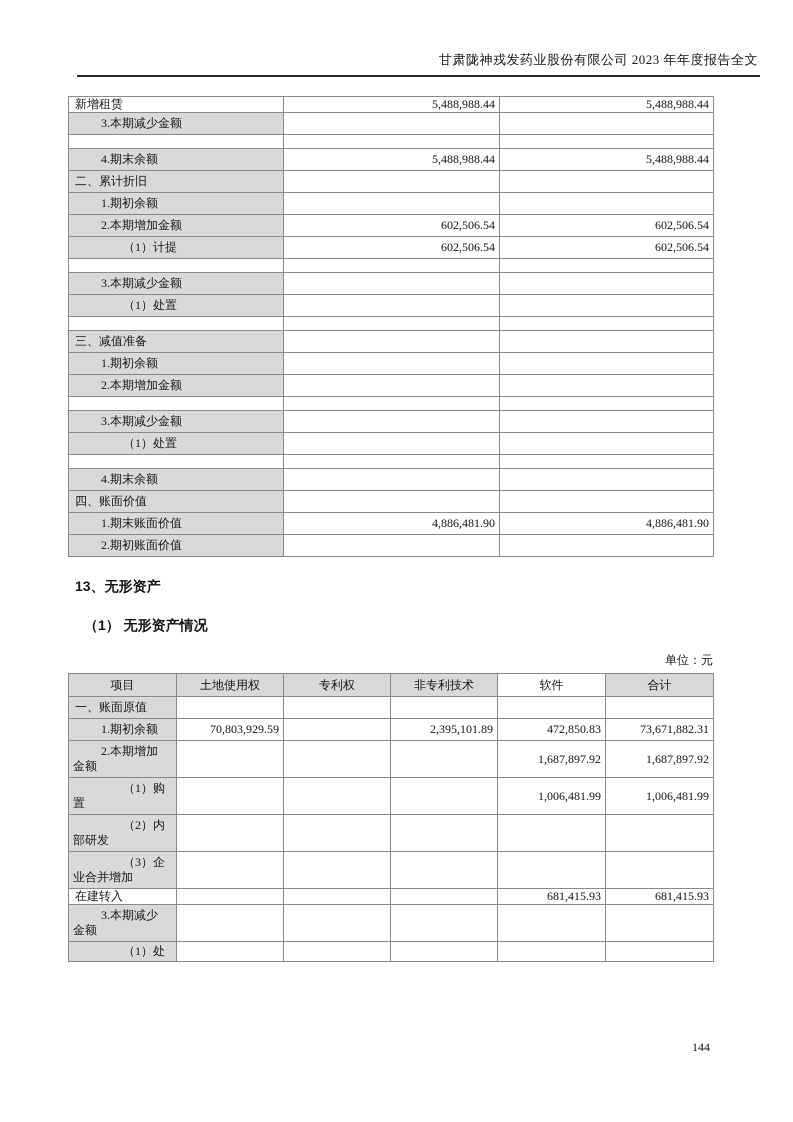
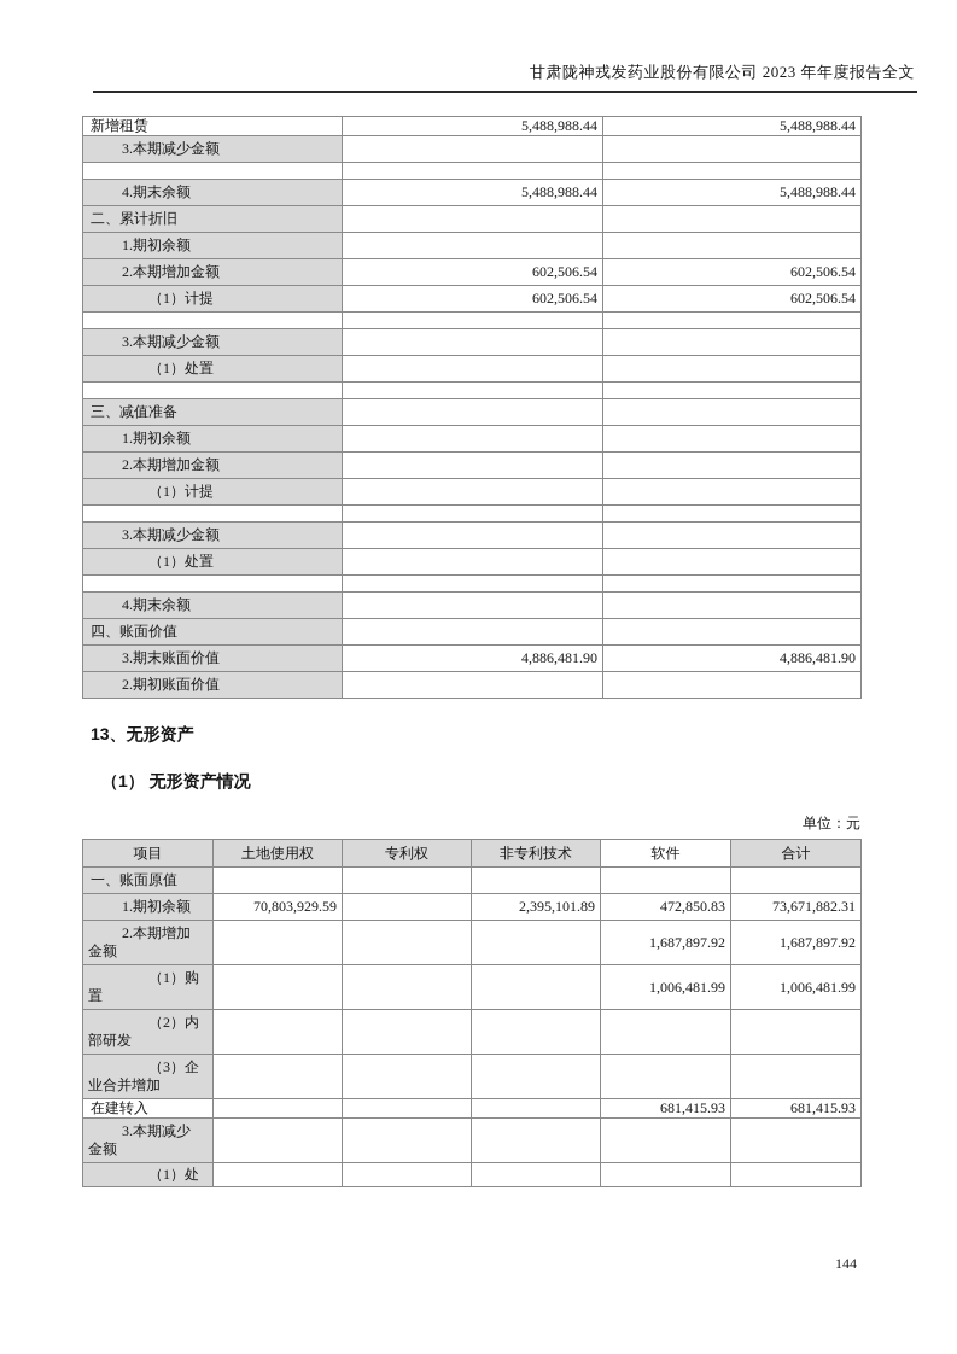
  甘肃陇神戎发药业股份有限公司 2023 年年度报告全文
  新增租赁	5,488,988.44	5,488,988.44
  3.本期减少金额
  4.期末余额	5,488,988.44	5,488,988.44
  二、累计折旧
  1.期初余额
  2.本期增加金额	602,506.54	602,506.54
  （1）计提	602,506.54	602,506.54
  3.本期减少金额
  （1）处置
  三、减值准备
  1.期初余额
  2.本期增加金额
+ （1）计提
  3.本期减少金额
  （1）处置
  4.期末余额
  四、账面价值
- 1.期末账面价值	4,886,481.90	4,886,481.90
+ 3.期末账面价值	4,886,481.90	4,886,481.90
  2.期初账面价值
  13、无形资产
  （1） 无形资产情况
  单位：元
  项目	土地使用权	专利权	非专利技术	软件	合计
  一、账面原值
  1.期初余额	70,803,929.59		2,395,101.89	472,850.83	73,671,882.31
  2.本期增加 金额				1,687,897.92	1,687,897.92
  （1）购 置				1,006,481.99	1,006,481.99
  （2）内 部研发
  （3）企 业合并增加
  在建转入				681,415.93	681,415.93
  3.本期减少 金额
  （1）处
  144
